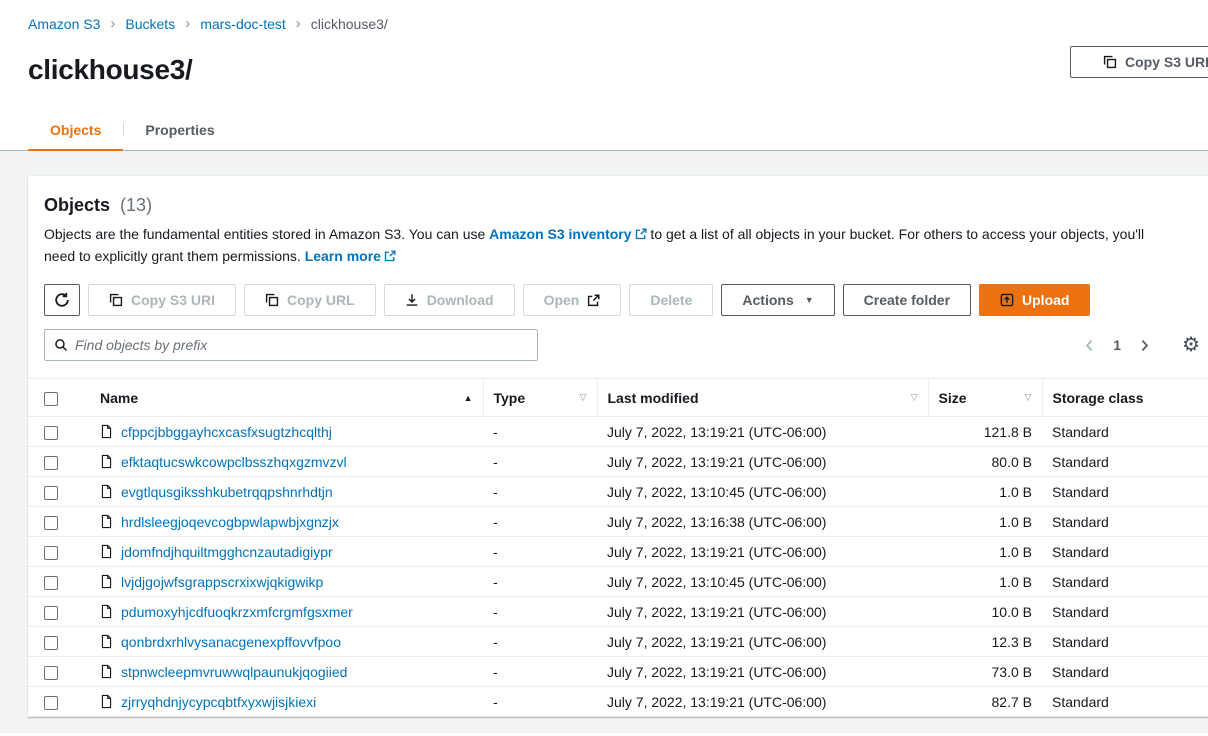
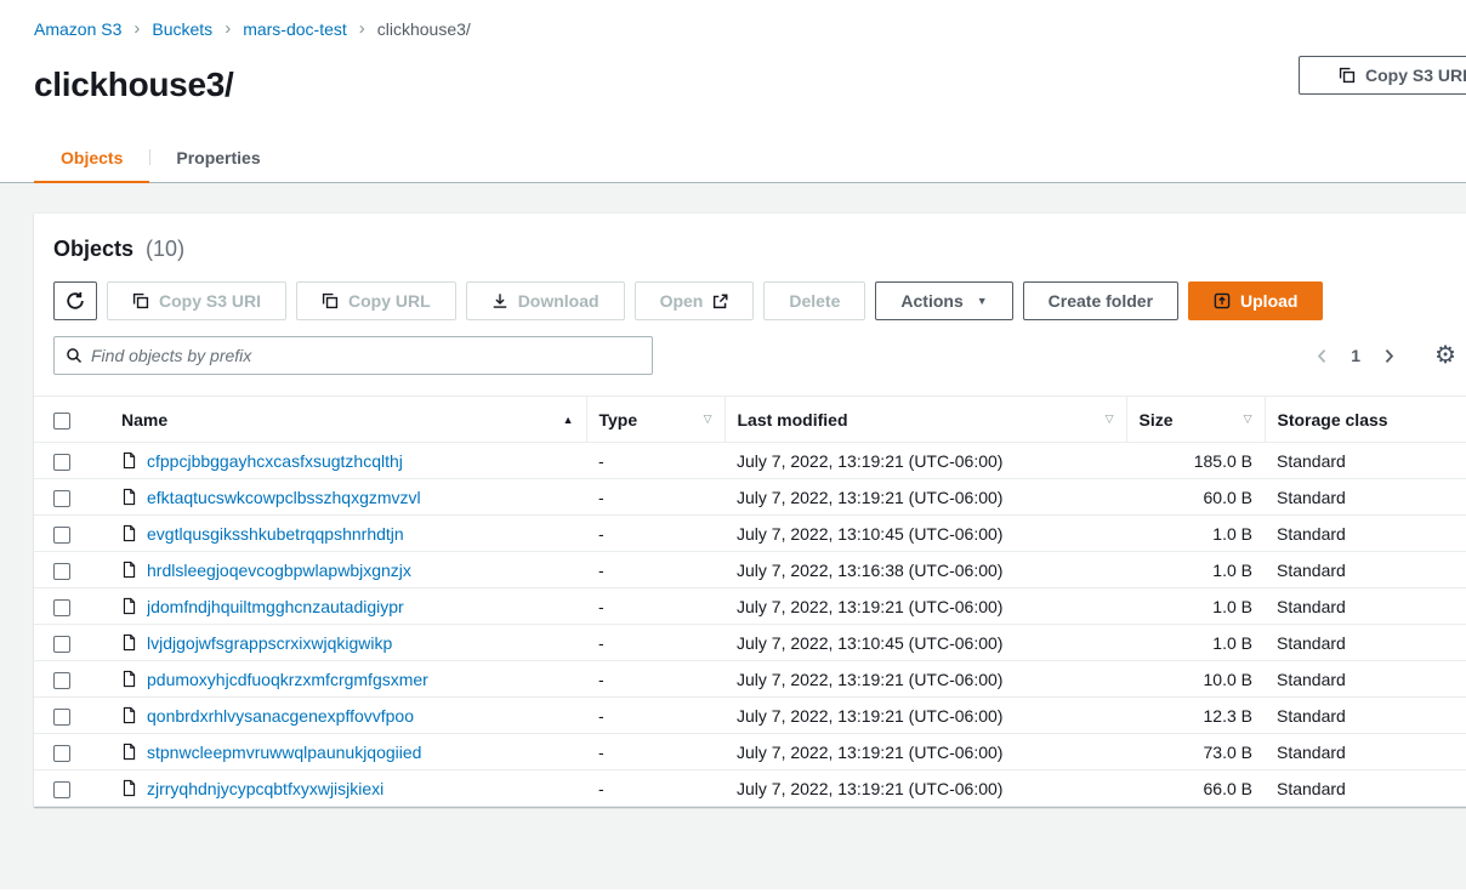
  Amazon S3
  ›
  Buckets
  ›
  mars-doc-test
  ›
  clickhouse3/
  clickhouse3/
  Copy S3 URI
  Objects
  Properties
- Objects (13)
+ Objects (10)
- Objects are the fundamental entities stored in Amazon S3. You can use Amazon S3 inventory to get a list of all objects in your bucket. For others to access your objects, you'll need to explicitly grant them permissions. Learn more
  Copy S3 URI
  Copy URL
  Download
  Open
  Delete
  Actions
  ▼
  Create folder
  Upload
  Find objects by prefix
  1
  ⚙
  	Name ▲	Type ▽	Last modified ▽	Size ▽	Storage class
- 	cfppcjbbggayhcxcasfxsugtzhcqlthj	-	July 7, 2022, 13:19:21 (UTC-06:00)	121.8 B	Standard
+ 	cfppcjbbggayhcxcasfxsugtzhcqlthj	-	July 7, 2022, 13:19:21 (UTC-06:00)	185.0 B	Standard
- 	efktaqtucswkcowpclbsszhqxgzmvzvl	-	July 7, 2022, 13:19:21 (UTC-06:00)	80.0 B	Standard
+ 	efktaqtucswkcowpclbsszhqxgzmvzvl	-	July 7, 2022, 13:19:21 (UTC-06:00)	60.0 B	Standard
  	evgtlqusgiksshkubetrqqpshnrhdtjn	-	July 7, 2022, 13:10:45 (UTC-06:00)	1.0 B	Standard
  	hrdlsleegjoqevcogbpwlapwbjxgnzjx	-	July 7, 2022, 13:16:38 (UTC-06:00)	1.0 B	Standard
  	jdomfndjhquiltmgghcnzautadigiypr	-	July 7, 2022, 13:19:21 (UTC-06:00)	1.0 B	Standard
  	lvjdjgojwfsgrappscrxixwjqkigwikp	-	July 7, 2022, 13:10:45 (UTC-06:00)	1.0 B	Standard
  	pdumoxyhjcdfuoqkrzxmfcrgmfgsxmer	-	July 7, 2022, 13:19:21 (UTC-06:00)	10.0 B	Standard
  	qonbrdxrhlvysanacgenexpffovvfpoo	-	July 7, 2022, 13:19:21 (UTC-06:00)	12.3 B	Standard
  	stpnwcleepmvruwwqlpaunukjqogiied	-	July 7, 2022, 13:19:21 (UTC-06:00)	73.0 B	Standard
- 	zjrryqhdnjycypcqbtfxyxwjisjkiexi	-	July 7, 2022, 13:19:21 (UTC-06:00)	82.7 B	Standard
+ 	zjrryqhdnjycypcqbtfxyxwjisjkiexi	-	July 7, 2022, 13:19:21 (UTC-06:00)	66.0 B	Standard
